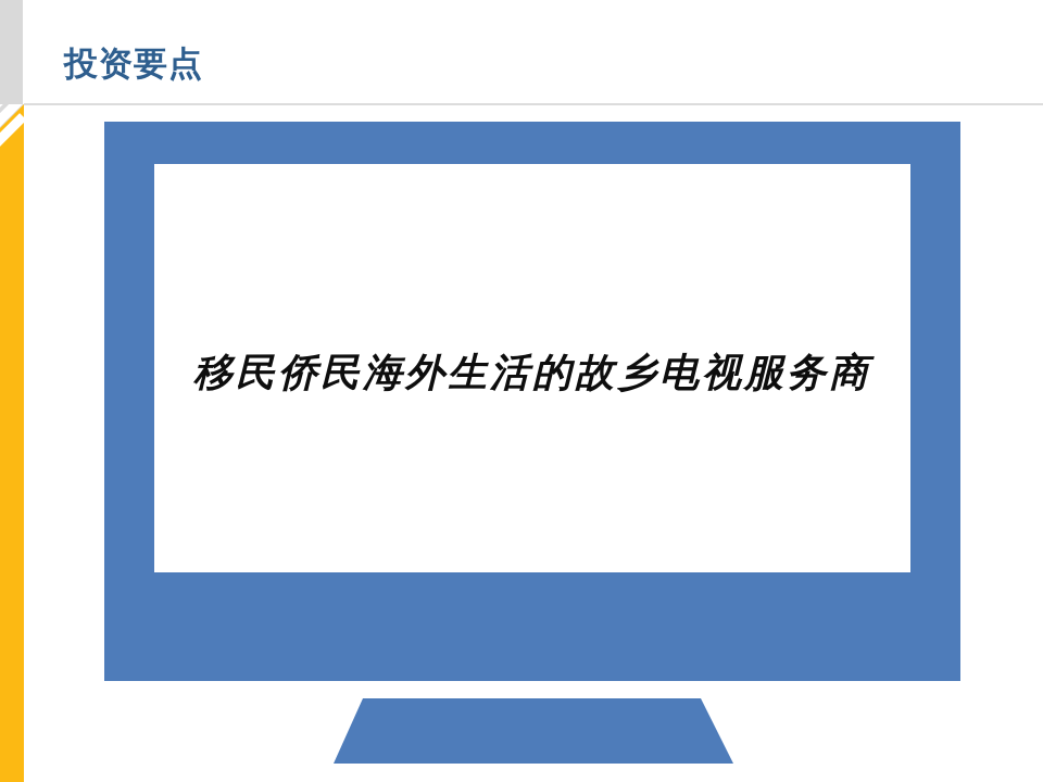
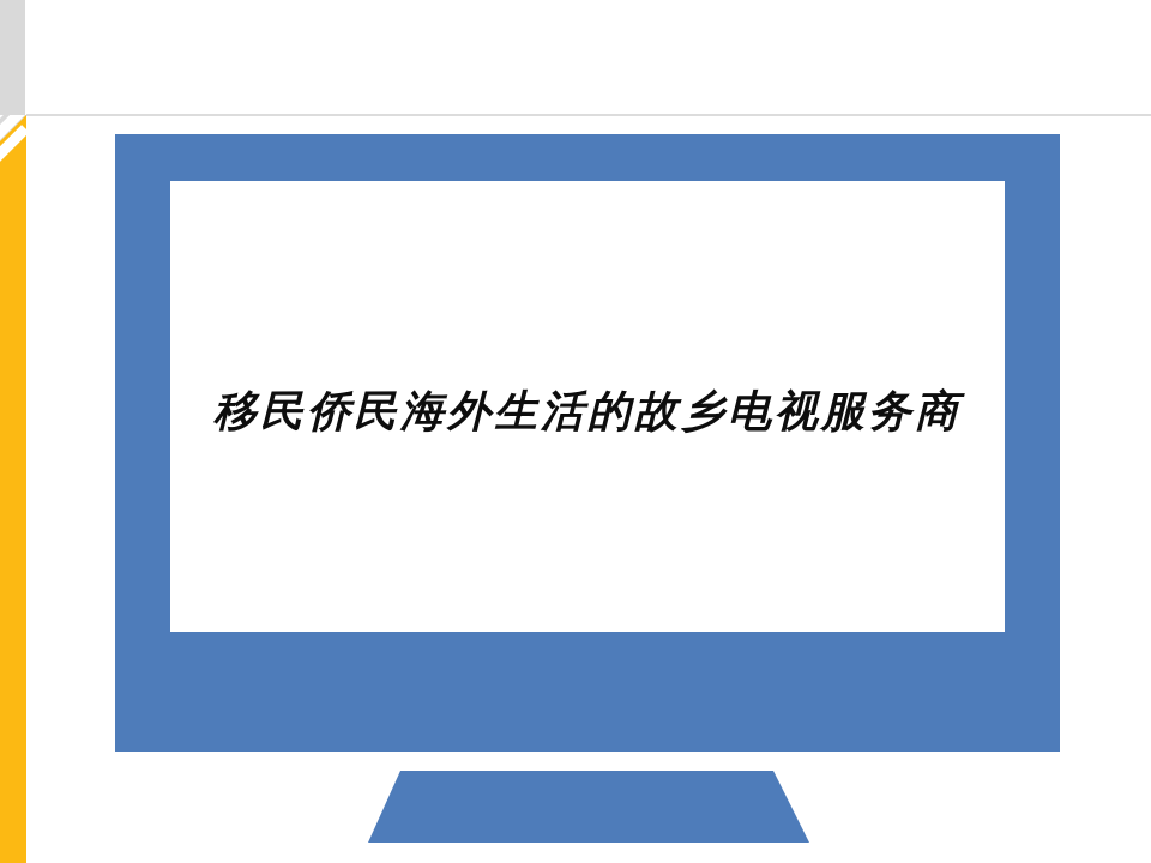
- 投资要点
  移民侨民海外生活的故乡电视服务商
